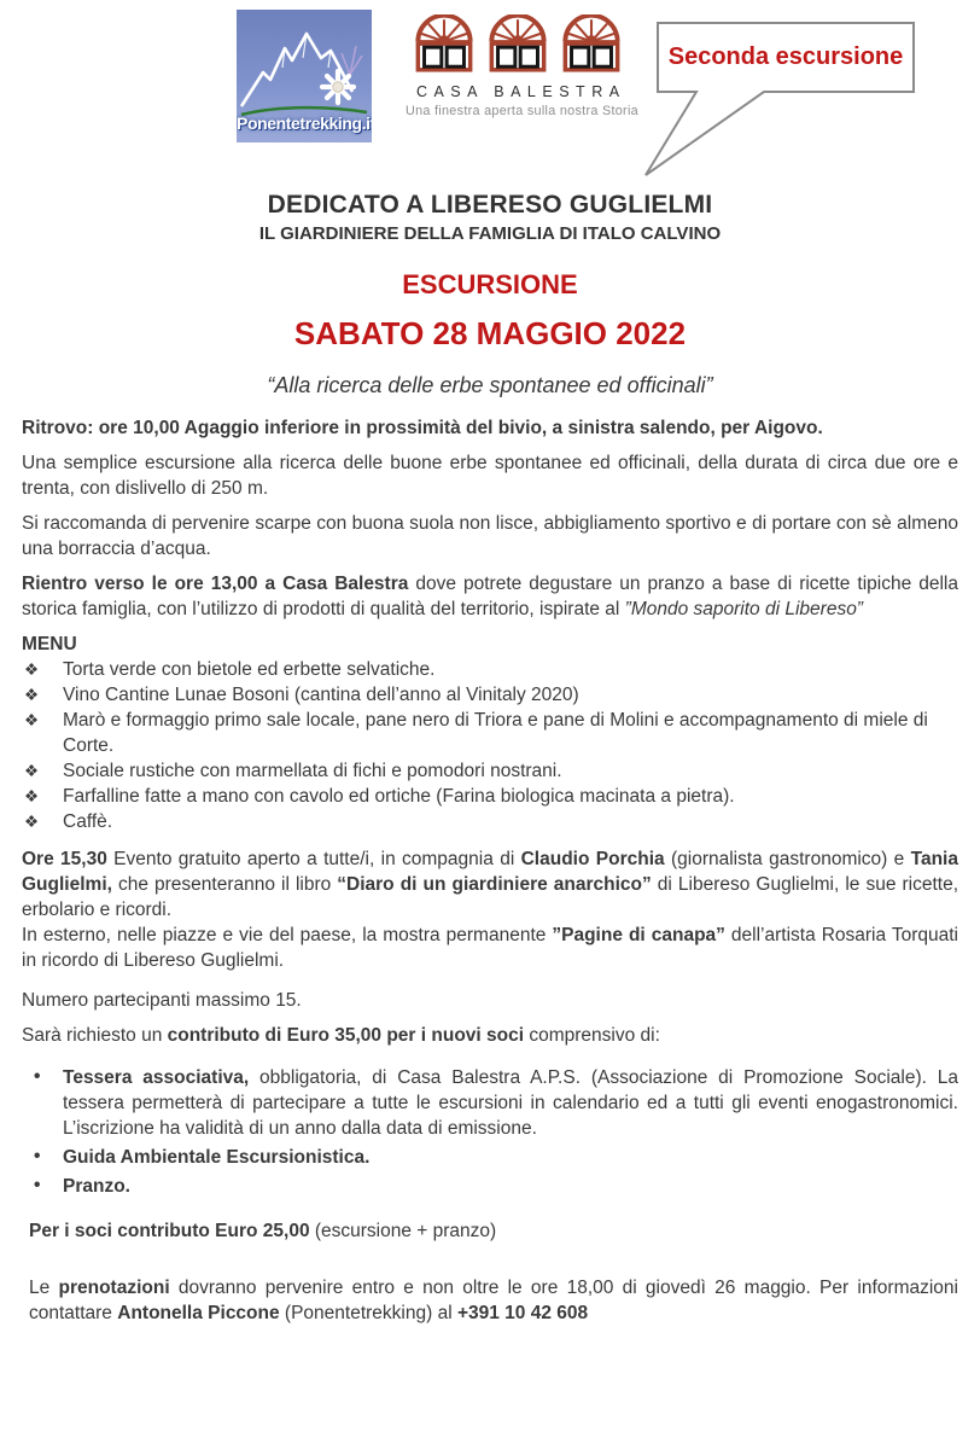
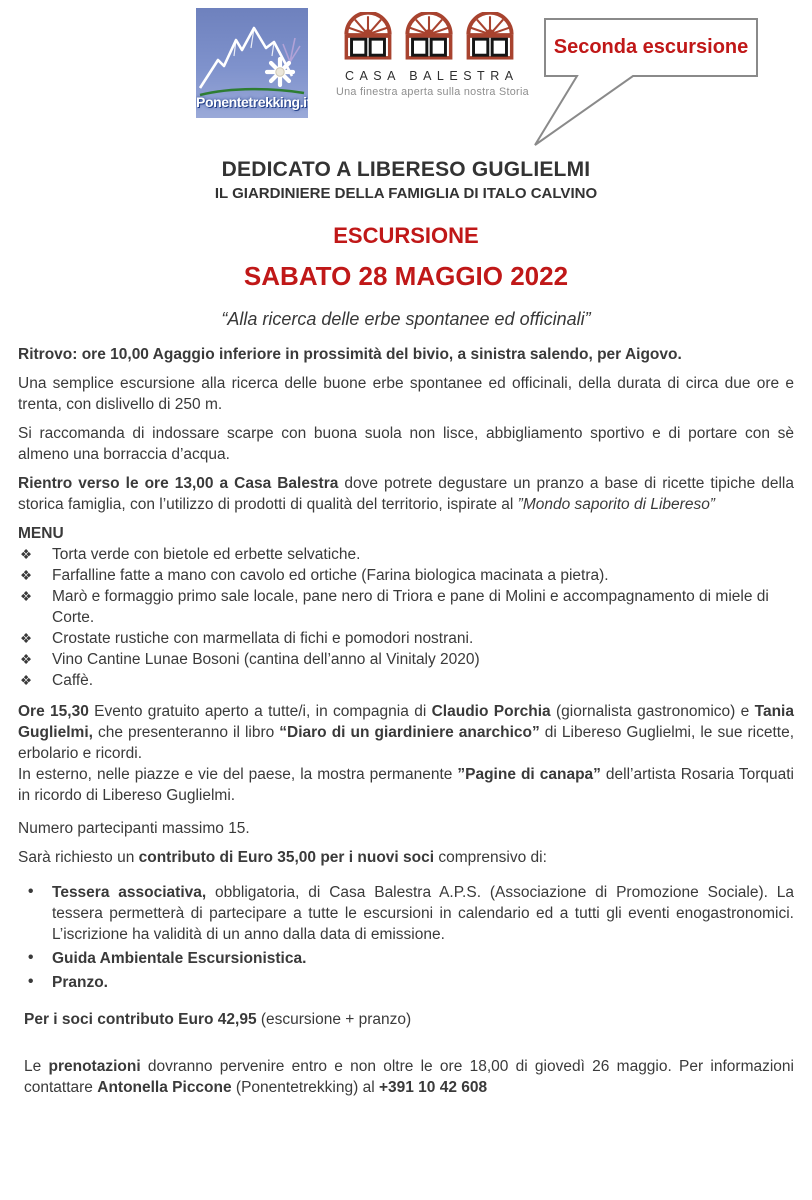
  Ponentetrekking.i
  CASA BALESTRA
  Una finestra aperta sulla nostra Stori
  Seconda escursione
  DEDICATO A LIBERESO GUGLIELMI
  IL GIARDINIERE DELLA FAMIGLIA DI ITALO CALVINO
  ESCURSIONE
  SABATO 28 MAGGIO 2022
  “Alla ricerca delle erbe spontanee ed officinali”
  Ritrovo: ore 10,00 Agaggio inferiore in prossimità del bivio, a sinistra salendo, per Aigovo.
  Una semplice escursione alla ricerca delle buone erbe spontanee ed officinali, della durata di circa due ore e trenta, con dislivello di 250 m.
- Si raccomanda di pervenire scarpe con buona suola non lisce, abbigliamento sportivo e di portare con sè almeno una borraccia d’acqua.
+ Si raccomanda di indossare scarpe con buona suola non lisce, abbigliamento sportivo e di portare con sè almeno una borraccia d’acqua.
  Rientro verso le ore 13,00 a Casa Balestra dove potrete degustare un pranzo a base di ricette tipiche della storica famiglia, con l’utilizzo di prodotti di qualità del territorio, ispirate al ”Mondo saporito di Libereso”
  MENU
  ❖
  Torta verde con bietole ed erbette selvatiche.
  ❖
- Vino Cantine Lunae Bosoni (cantina dell’anno al Vinitaly 2020)
+ Farfalline fatte a mano con cavolo ed ortiche (Farina biologica macinata a pietra).
  ❖
  Marò e formaggio primo sale locale, pane nero di Triora e pane di Molini e accompagnamento di miele di Corte.
  ❖
- Sociale rustiche con marmellata di fichi e pomodori nostrani.
+ Crostate rustiche con marmellata di fichi e pomodori nostrani.
  ❖
- Farfalline fatte a mano con cavolo ed ortiche (Farina biologica macinata a pietra).
+ Vino Cantine Lunae Bosoni (cantina dell’anno al Vinitaly 2020)
  ❖
  Caffè.
  Ore 15,30 Evento gratuito aperto a tutte/i, in compagnia di Claudio Porchia (giornalista gastronomico) e Tania Guglielmi, che presenteranno il libro “Diaro di un giardiniere anarchico” di Libereso Guglielmi, le sue ricette, erbolario e ricordi.
  In esterno, nelle piazze e vie del paese, la mostra permanente ”Pagine di canapa” dell’artista Rosaria Torquati in ricordo di Libereso Guglielmi.
  Numero partecipanti massimo 15.
  Sarà richiesto un contributo di Euro 35,00 per i nuovi soci comprensivo di:
  •
  Tessera associativa, obbligatoria, di Casa Balestra A.P.S. (Associazione di Promozione Sociale). La tessera permetterà di partecipare a tutte le escursioni in calendario ed a tutti gli eventi enogastronomici. L’iscrizione ha validità di un anno dalla data di emissione.
  •
  Guida Ambientale Escursionistica.
  •
  Pranzo.
- Per i soci contributo Euro 25,00 (escursione + pranzo)
+ Per i soci contributo Euro 42,95 (escursione + pranzo)
  Le prenotazioni dovranno pervenire entro e non oltre le ore 18,00 di giovedì 26 maggio. Per informazioni contattare Antonella Piccone (Ponentetrekking) al +391 10 42 608
